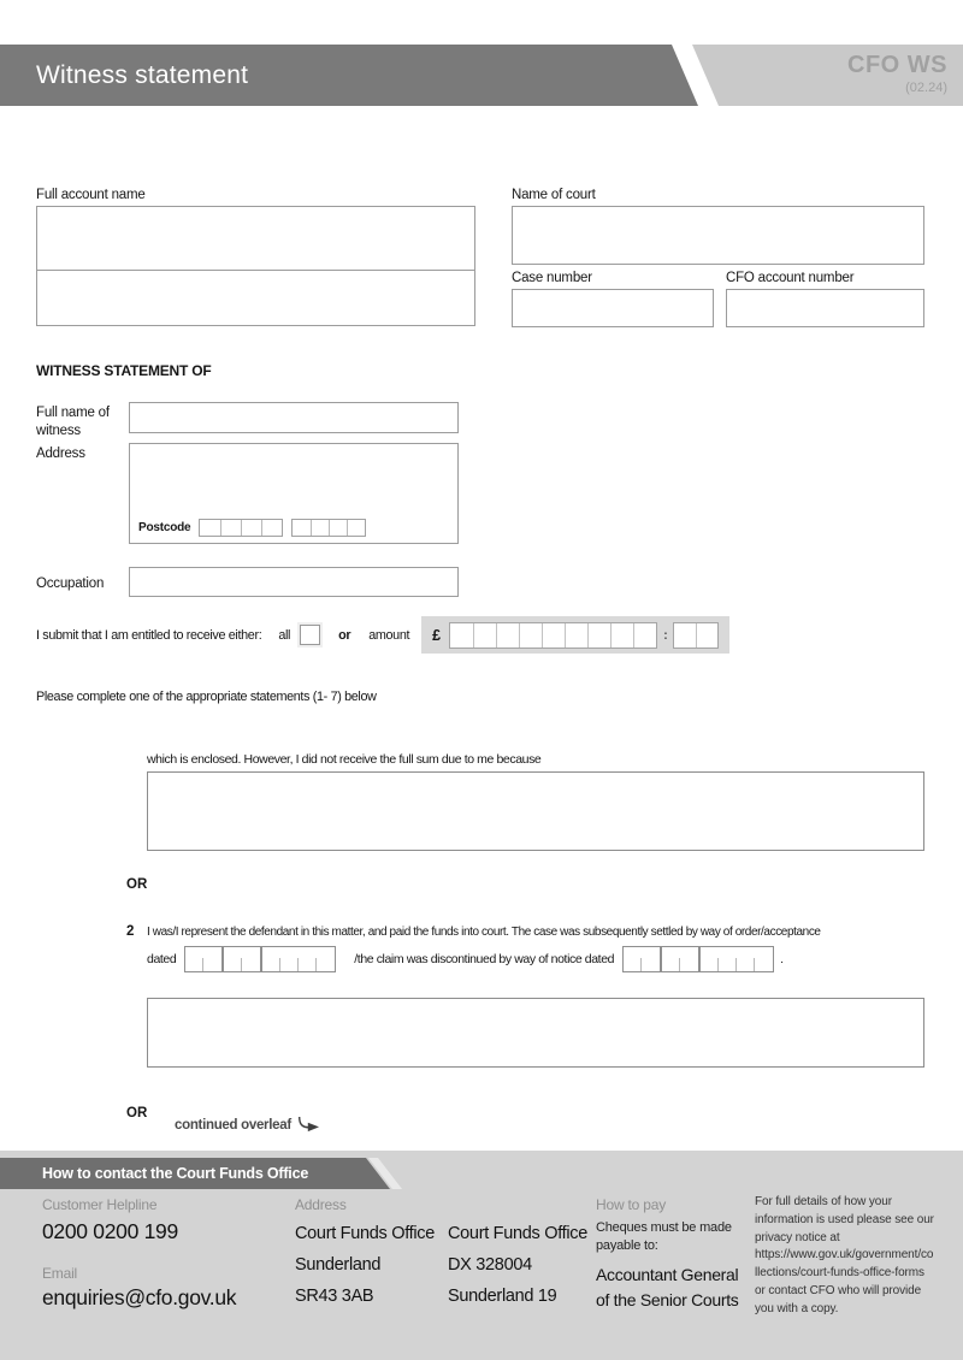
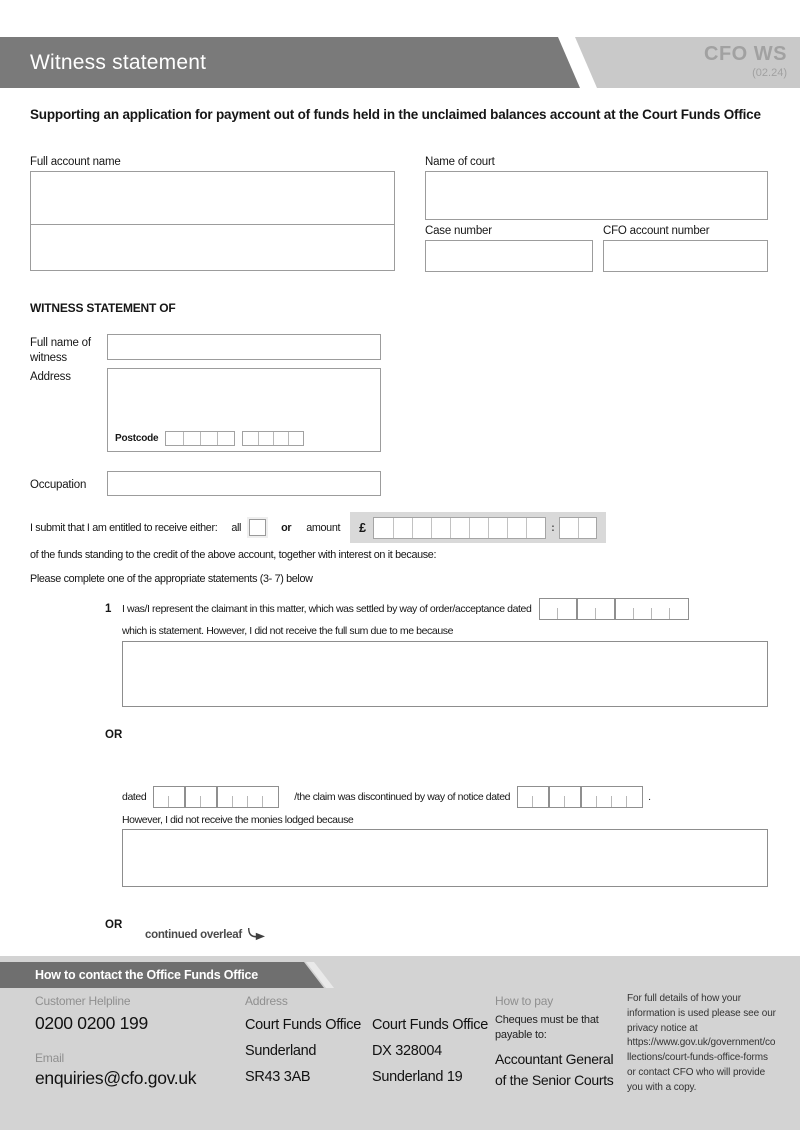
  Witness statement
  CFO WS
  (02.24)
+ Supporting an application for payment out of funds held in the unclaimed balances account at the Court Funds Office
  Full account name
  Name of court
  Case number
  CFO account number
  WITNESS STATEMENT OF
  Full name of witness
  Address
  Postcode
  Occupation
  I submit that I am entitled to receive either:
  all
  or
  amount
  £
  :
+ of the funds standing to the credit of the above account, together with interest on it because:
- Please complete one of the appropriate statements (1- 7) below
+ Please complete one of the appropriate statements (3- 7) below
+ 1
+ I was/I represent the claimant in this matter, which was settled by way of order/acceptance dated
- which is enclosed. However, I did not receive the full sum due to me because
+ which is statement. However, I did not receive the full sum due to me because
  OR
- 2
- I was/I represent the defendant in this matter, and paid the funds into court. The case was subsequently settled by way of order/acceptance
  dated
  /the claim was discontinued by way of notice dated
  .
+ However, I did not receive the monies lodged because
  OR
  continued overleaf
- How to contact the Court Funds Office
+ How to contact the Office Funds Office
  Customer Helpline
  0200 0200 199
  Email
  enquiries@cfo.gov.uk
  Address
  Court Funds Office
  Sunderland
  SR43 3AB
  Court Funds Office
  DX 328004
  Sunderland 19
  How to pay
- Cheques must be made payable to:
+ Cheques must be that payable to:
  Accountant General of the Senior Courts
  For full details of how your information is used please see our privacy notice at https://www.gov.uk/government/collections/court-funds-office-forms or contact CFO who will provide you with a copy.
